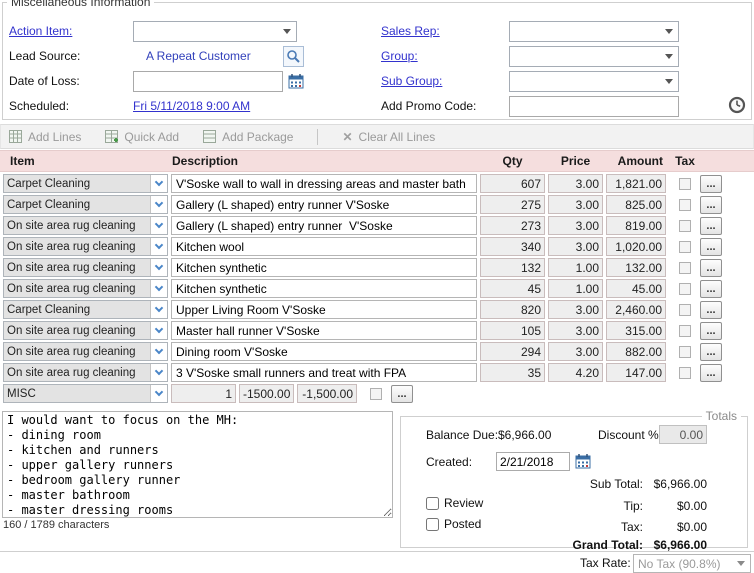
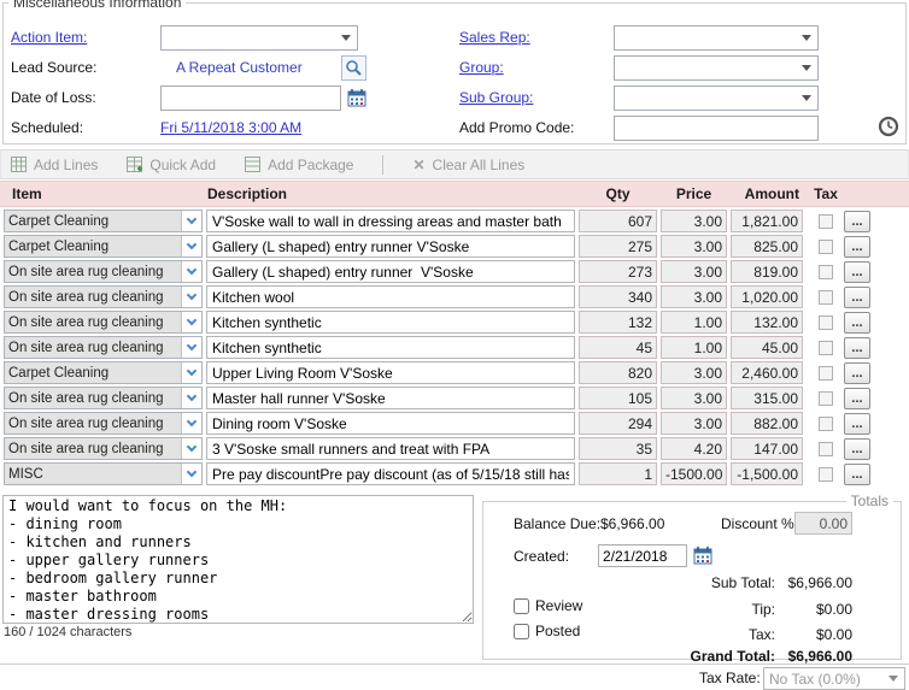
  Miscellaneous Information
  Action Item:
  Sales Rep:
  Lead Source:
  A Repeat Customer
  Group:
  Date of Loss:
  Sub Group:
  Scheduled:
- Fri 5/11/2018 9:00 AM
+ Fri 5/11/2018 3:00 AM
  Add Promo Code:
  Add Lines
  Quick Add
  Add Package
  ✕
  Clear All Lines
  Item
  Description
  Qty
  Price
  Amount
  Tax
  Carpet Cleaning
  V'Soske wall to wall in dressing areas and master bath
  607
  3.00
  1,821.00
  ...
  Carpet Cleaning
  Gallery (L shaped) entry runner V'Soske
  275
  3.00
  825.00
  ...
  On site area rug cleaning
  Gallery (L shaped) entry runner V'Soske
  273
  3.00
  819.00
  ...
  On site area rug cleaning
  Kitchen wool
  340
  3.00
  1,020.00
  ...
  On site area rug cleaning
  Kitchen synthetic
  132
  1.00
  132.00
  ...
  On site area rug cleaning
  Kitchen synthetic
  45
  1.00
  45.00
  ...
  Carpet Cleaning
  Upper Living Room V'Soske
  820
  3.00
  2,460.00
  ...
  On site area rug cleaning
  Master hall runner V'Soske
  105
  3.00
  315.00
  ...
  On site area rug cleaning
  Dining room V'Soske
  294
  3.00
  882.00
  ...
  On site area rug cleaning
  3 V'Soske small runners and treat with FPA
  35
  4.20
  147.00
  ...
  MISC
+ Pre pay discountPre pay discount (as of 5/15/18 still has
  1
  -1500.00
  -1,500.00
  ...
  I would want to focus on the MH:
  - dining room
  - kitchen and runners
  - upper gallery runners
  - bedroom gallery runner
  - master bathroom
  - master dressing rooms
- 160 / 1789 characters
+ 160 / 1024 characters
  Totals
  Balance Due:
  $6,966.00
  Discount %
  0.00
  Created:
  2/21/2018
  Sub Total:
  $6,966.00
  Review
  Tip:
  $0.00
  Posted
  Tax:
  $0.00
  Grand Total:
  $6,966.00
  Tax Rate:
- No Tax (90.8%)
+ No Tax (0.0%)
